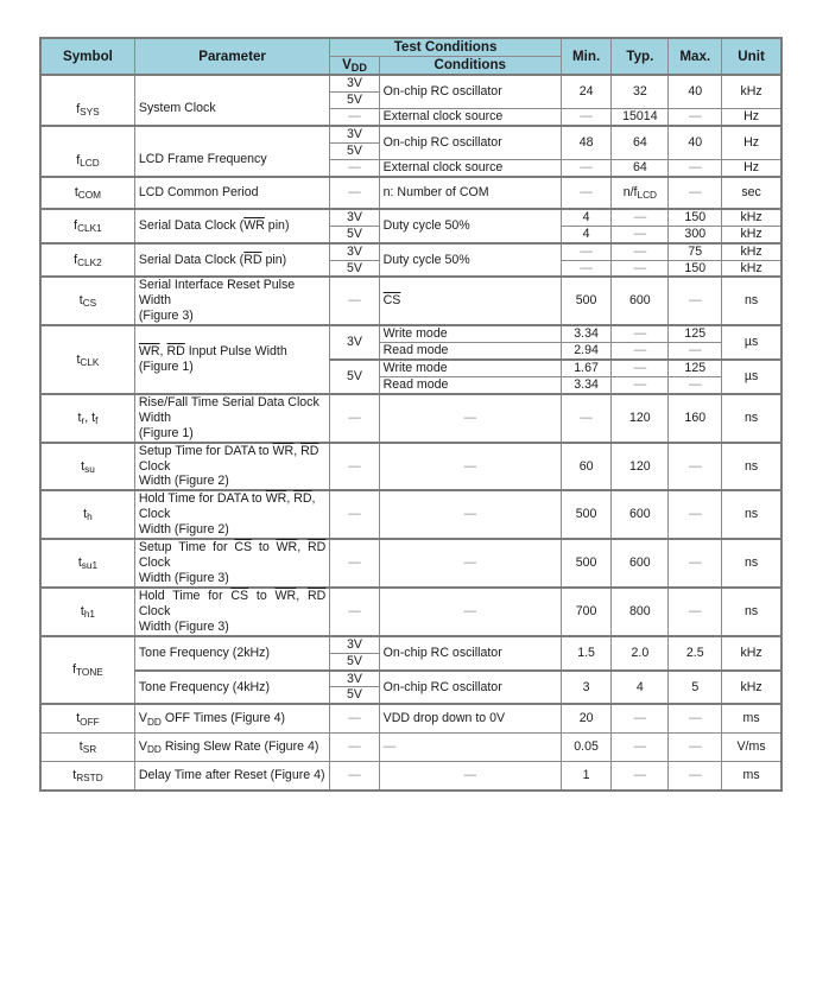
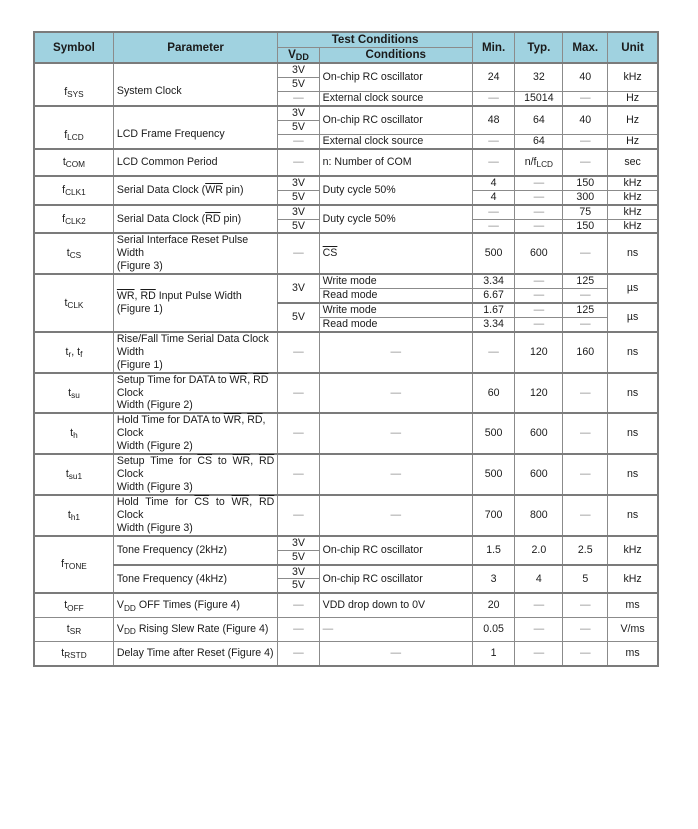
  Symbol	Parameter	Test Conditions	Min.	Typ.	Max.	Unit
  VDD	Conditions
  fSYS	System Clock	3V	On-chip RC oscillator	24	32	40	kHz
  5V
  —	External clock source	—	15014	—	Hz
  fLCD	LCD Frame Frequency	3V	On-chip RC oscillator	48	64	40	Hz
  5V
  —	External clock source	—	64	—	Hz
  tCOM	LCD Common Period	—	n: Number of COM	—	n/fLCD	—	sec
  fCLK1	Serial Data Clock (WR pin)	3V	Duty cycle 50%	4	—	150	kHz
  5V	4	—	300	kHz
  fCLK2	Serial Data Clock (RD pin)	3V	Duty cycle 50%	—	—	75	kHz
  5V	—	—	150	kHz
  tCS	Serial Interface Reset Pulse Width(Figure 3)	—	CS	500	600	—	ns
  tCLK	WR, RD Input Pulse Width (Figure 1)	3V	Write mode	3.34	—	125	µs
- Read mode	2.94	—	—
+ Read mode	6.67	—	—
  5V	Write mode	1.67	—	125	µs
  Read mode	3.34	—	—
  tr, tf	Rise/Fall Time Serial Data Clock Width(Figure 1)	—	—	—	120	160	ns
  tsu	Setup Time for DATA to WR, RD ClockWidth (Figure 2)	—	—	60	120	—	ns
  th	Hold Time for DATA to WR, RD, ClockWidth (Figure 2)	—	—	500	600	—	ns
  tsu1	Setup Time for CS to WR, RD ClockWidth (Figure 3)	—	—	500	600	—	ns
  th1	Hold Time for CS to WR, RD ClockWidth (Figure 3)	—	—	700	800	—	ns
  fTONE	Tone Frequency (2kHz)	3V	On-chip RC oscillator	1.5	2.0	2.5	kHz
  5V
  Tone Frequency (4kHz)	3V	On-chip RC oscillator	3	4	5	kHz
  5V
  tOFF	VDD OFF Times (Figure 4)	—	VDD drop down to 0V	20	—	—	ms
  tSR	VDD Rising Slew Rate (Figure 4)	—	—	0.05	—	—	V/ms
  tRSTD	Delay Time after Reset (Figure 4)	—	—	1	—	—	ms
